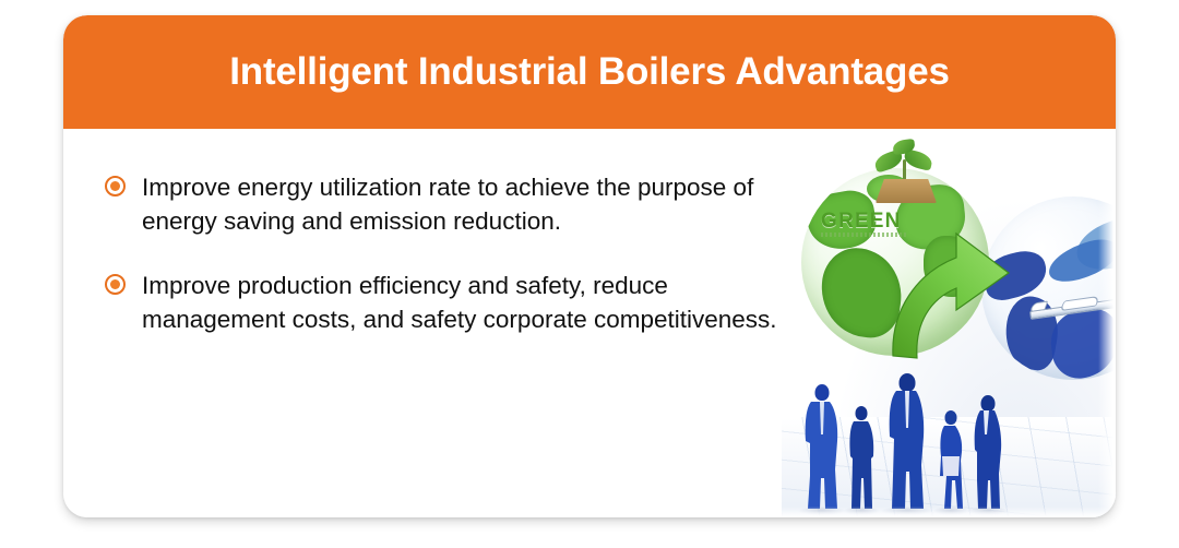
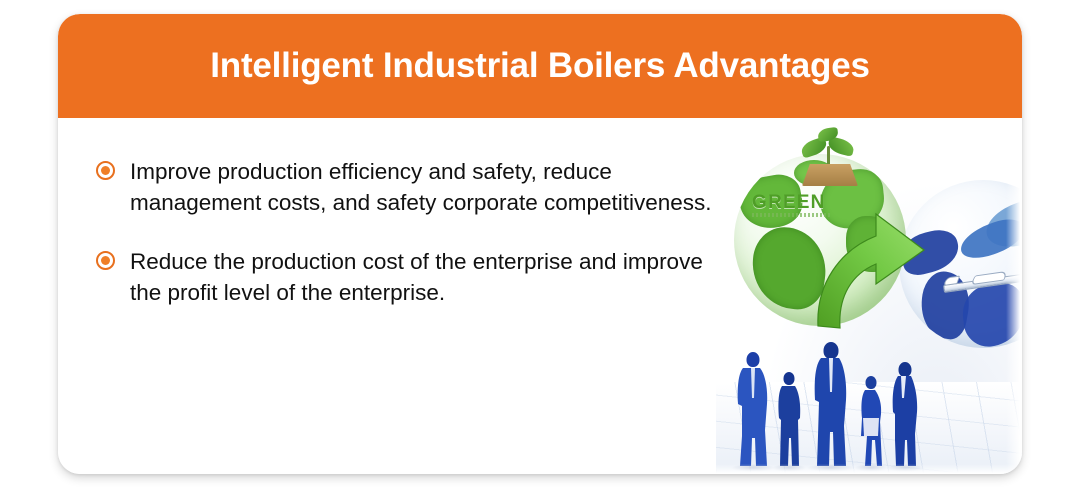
  Intelligent Industrial Boilers Advantages
- Improve energy utilization rate to achieve the purpose of energy saving and emission reduction.
  Improve production efficiency and safety, reduce management costs, and safety corporate competitiveness.
+ Reduce the production cost of the enterprise and improve the profit level of the enterprise.
  GREEN
